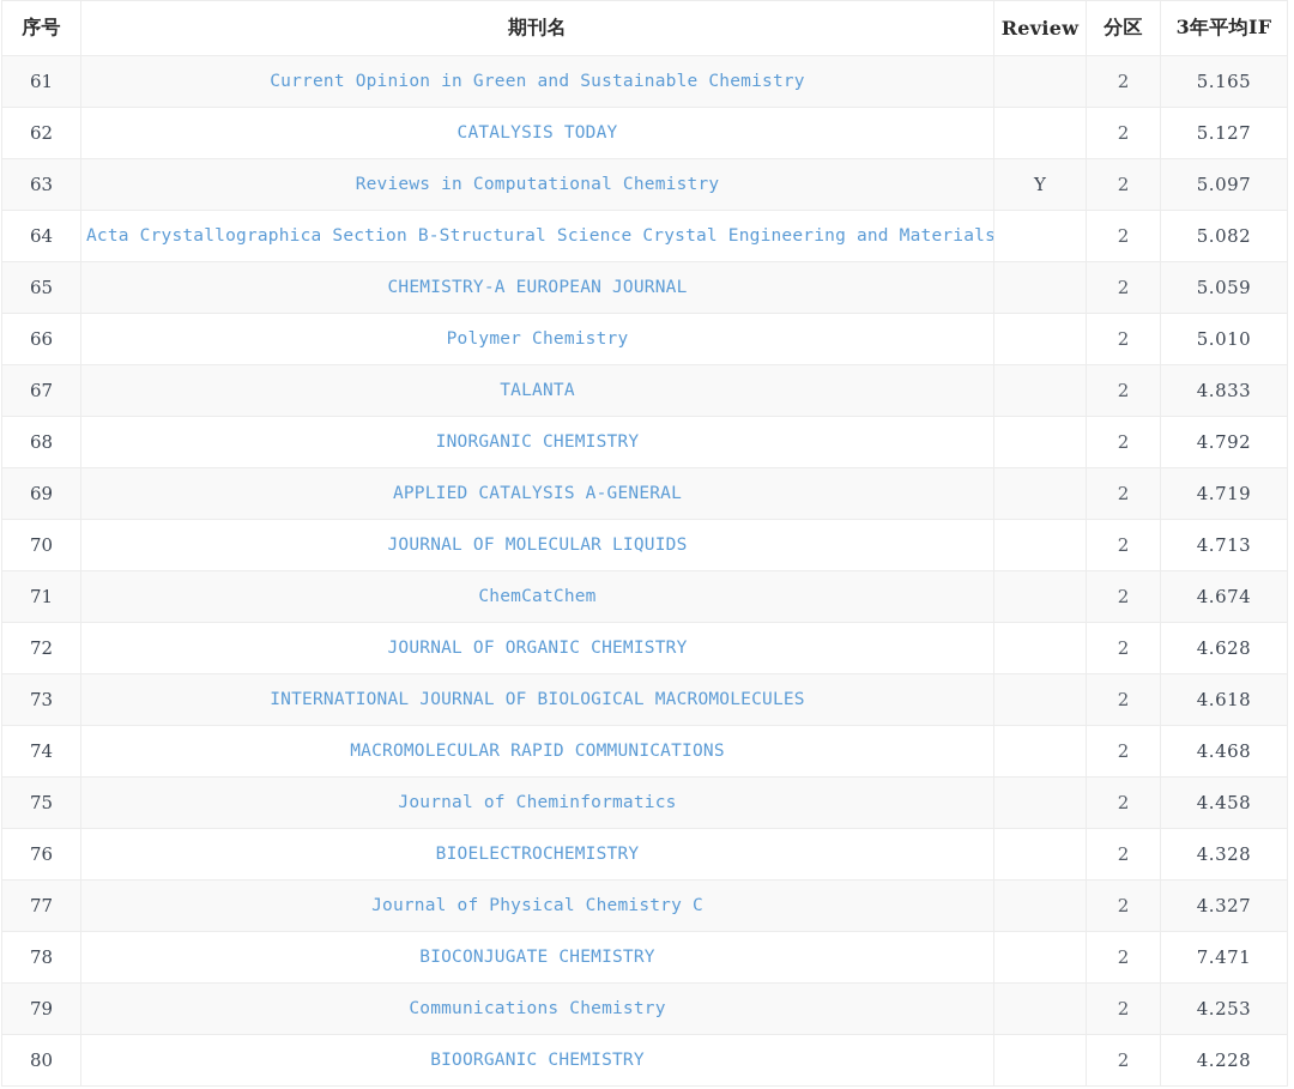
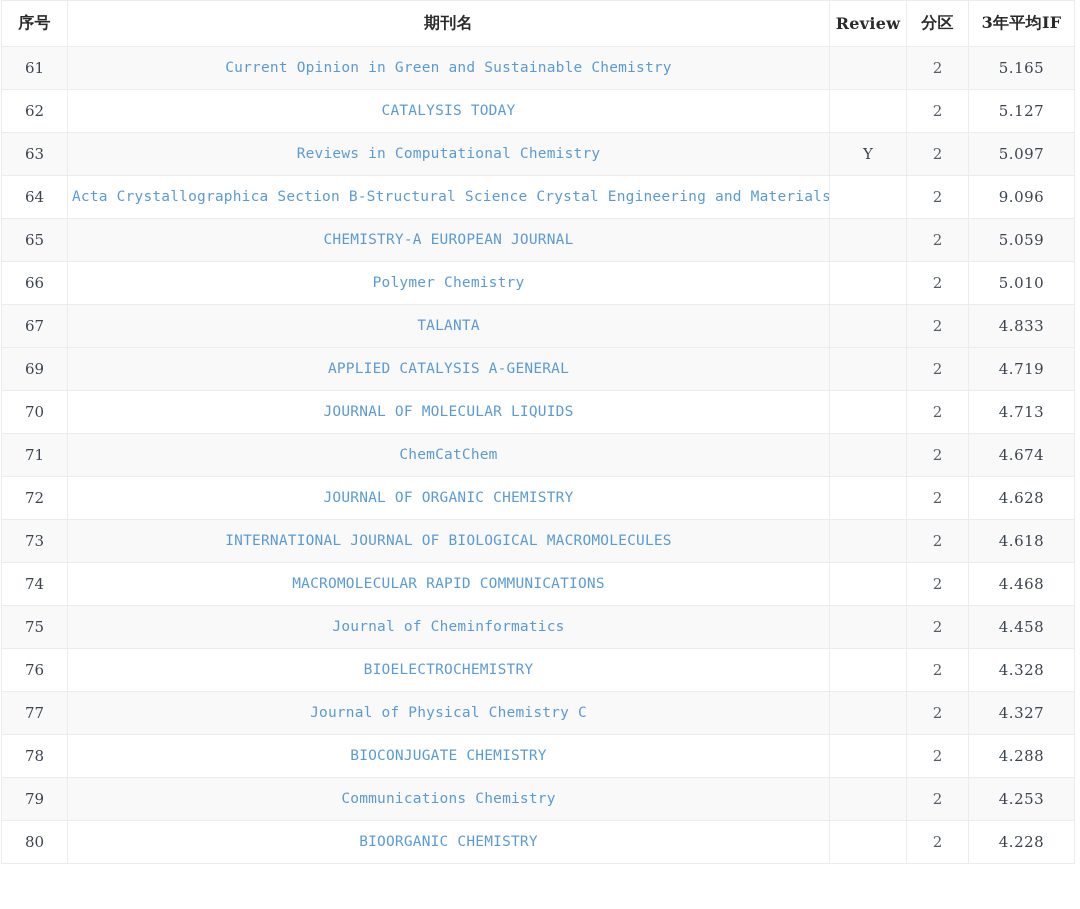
  序号	期刊名	Review	分区	3年平均IF
  61	Current Opinion in Green and Sustainable Chemistry		2	5.165
  62	CATALYSIS TODAY		2	5.127
  63	Reviews in Computational Chemistry	Y	2	5.097
- 64	Acta Crystallographica Section B-Structural Science Crystal Engineering and Materials		2	5.082
+ 64	Acta Crystallographica Section B-Structural Science Crystal Engineering and Materials		2	9.096
  65	CHEMISTRY-A EUROPEAN JOURNAL		2	5.059
  66	Polymer Chemistry		2	5.010
  67	TALANTA		2	4.833
- 68	INORGANIC CHEMISTRY		2	4.792
  69	APPLIED CATALYSIS A-GENERAL		2	4.719
  70	JOURNAL OF MOLECULAR LIQUIDS		2	4.713
  71	ChemCatChem		2	4.674
  72	JOURNAL OF ORGANIC CHEMISTRY		2	4.628
  73	INTERNATIONAL JOURNAL OF BIOLOGICAL MACROMOLECULES		2	4.618
  74	MACROMOLECULAR RAPID COMMUNICATIONS		2	4.468
  75	Journal of Cheminformatics		2	4.458
  76	BIOELECTROCHEMISTRY		2	4.328
  77	Journal of Physical Chemistry C		2	4.327
- 78	BIOCONJUGATE CHEMISTRY		2	7.471
+ 78	BIOCONJUGATE CHEMISTRY		2	4.288
  79	Communications Chemistry		2	4.253
  80	BIOORGANIC CHEMISTRY		2	4.228
